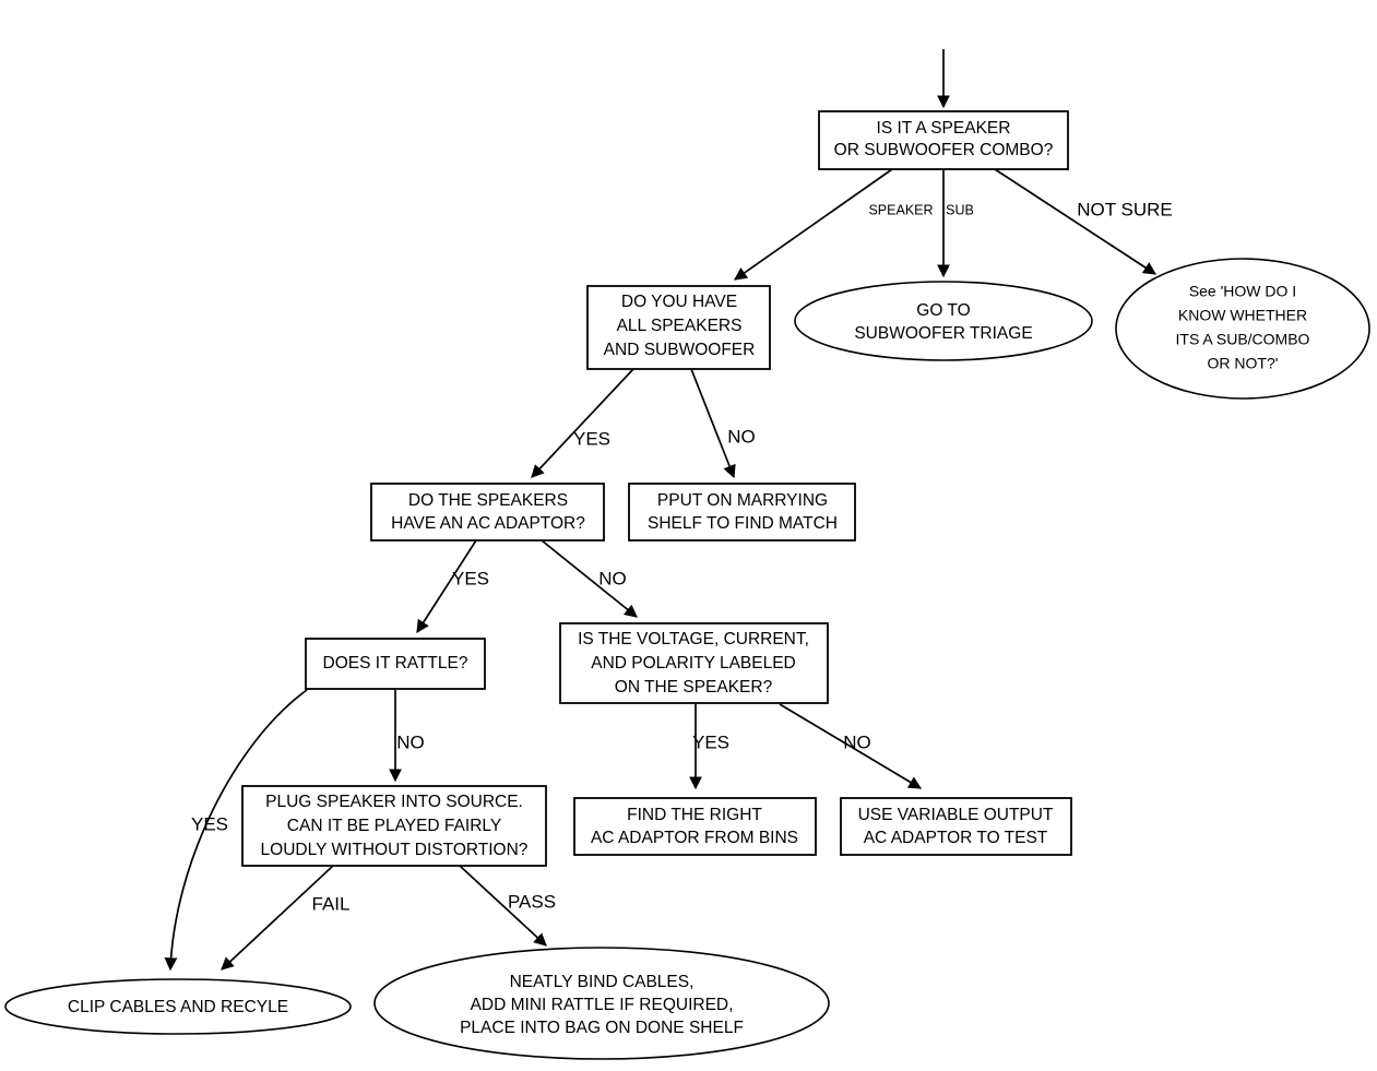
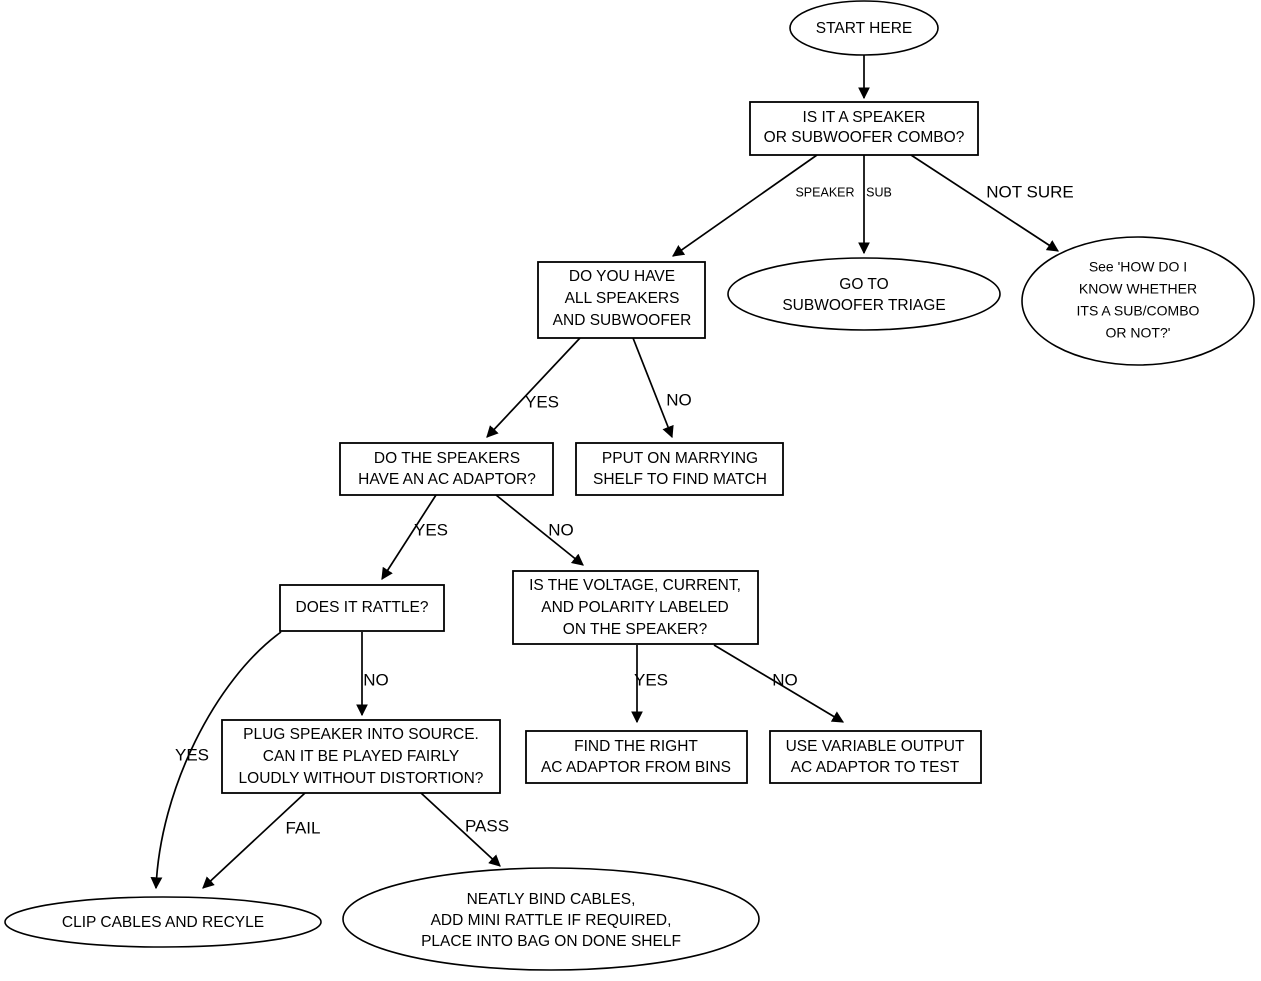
  SPEAKER
  SUB
  NOT SURE
  YES
  NO
  YES
  NO
  YES
  NO
  NO
  YES
  FAIL
  PASS
+ START HERE
  IS IT A SPEAKER
  OR SUBWOOFER COMBO?
  GO TO
  SUBWOOFER TRIAGE
  See 'HOW DO I
  KNOW WHETHER
  ITS A SUB/COMBO
  OR NOT?'
  DO YOU HAVE
  ALL SPEAKERS
  AND SUBWOOFER
  PPUT ON MARRYING
  SHELF TO FIND MATCH
  DO THE SPEAKERS
  HAVE AN AC ADAPTOR?
  IS THE VOLTAGE, CURRENT,
  AND POLARITY LABELED
  ON THE SPEAKER?
  DOES IT RATTLE?
  FIND THE RIGHT
  AC ADAPTOR FROM BINS
  USE VARIABLE OUTPUT
  AC ADAPTOR TO TEST
  PLUG SPEAKER INTO SOURCE.
  CAN IT BE PLAYED FAIRLY
  LOUDLY WITHOUT DISTORTION?
  CLIP CABLES AND RECYLE
  NEATLY BIND CABLES,
  ADD MINI RATTLE IF REQUIRED,
  PLACE INTO BAG ON DONE SHELF
